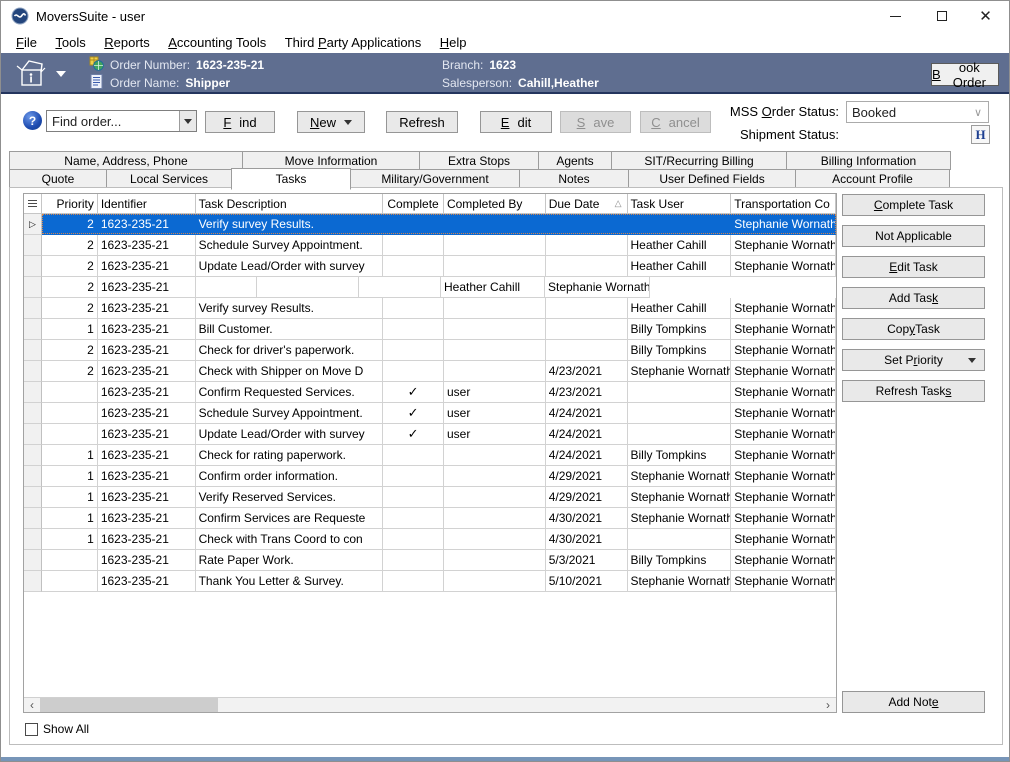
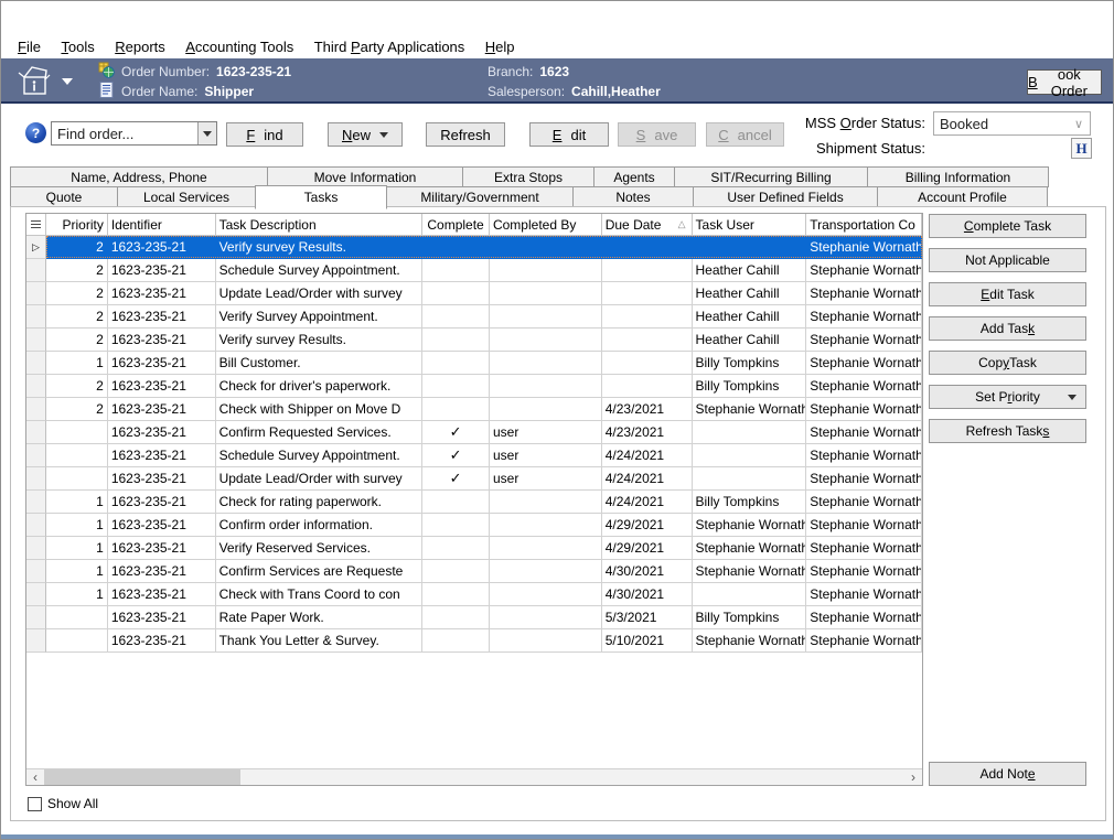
- MoversSuite - user
- ✕
  File Tools Reports Accounting Tools Third Party Applications Help
  Order Number:
  1623-235-21
  Order Name:
  Shipper
  Branch:
  1623
  Salesperson:
  Cahill,Heather
  B
  ook Order
  ?
  Find order...
  F
  ind
  New
  Refresh
  E
  dit
  S
  ave
  C
  ancel
  MSS Order Status:
  Booked
  ∨
  Shipment Status:
  H
  Name, Address, Phone
  Move Information
  Extra Stops
  Agents
  SIT/Recurring Billing
  Billing Information
  Quote
  Local Services
  Tasks
  Military/Government
  Notes
  User Defined Fields
  Account Profile
  Priority
  Identifier
  Task Description
  Complete
  Completed By
  Due Date
  △
  Task User
  Transportation Co
  ▷
  2
  1623-235-21
  Verify survey Results.
  Stephanie Wornath
  2
  1623-235-21
  Schedule Survey Appointment.
  Heather Cahill
  Stephanie Wornath
  2
  1623-235-21
  Update Lead/Order with survey
  Heather Cahill
  Stephanie Wornath
  2
  1623-235-21
+ Verify Survey Appointment.
  Heather Cahill
  Stephanie Wornath
  2
  1623-235-21
  Verify survey Results.
  Heather Cahill
  Stephanie Wornath
  1
  1623-235-21
  Bill Customer.
  Billy Tompkins
  Stephanie Wornath
  2
  1623-235-21
  Check for driver's paperwork.
  Billy Tompkins
  Stephanie Wornath
  2
  1623-235-21
  Check with Shipper on Move D
  4/23/2021
  Stephanie Wornath
  Stephanie Wornath
  1623-235-21
  Confirm Requested Services.
  ✓
  user
  4/23/2021
  Stephanie Wornath
  1623-235-21
  Schedule Survey Appointment.
  ✓
  user
  4/24/2021
  Stephanie Wornath
  1623-235-21
  Update Lead/Order with survey
  ✓
  user
  4/24/2021
  Stephanie Wornath
  1
  1623-235-21
  Check for rating paperwork.
  4/24/2021
  Billy Tompkins
  Stephanie Wornath
  1
  1623-235-21
  Confirm order information.
  4/29/2021
  Stephanie Wornath
  Stephanie Wornath
  1
  1623-235-21
  Verify Reserved Services.
  4/29/2021
  Stephanie Wornath
  Stephanie Wornath
  1
  1623-235-21
  Confirm Services are Requeste
  4/30/2021
  Stephanie Wornath
  Stephanie Wornath
  1
  1623-235-21
  Check with Trans Coord to con
  4/30/2021
  Stephanie Wornath
  1623-235-21
  Rate Paper Work.
  5/3/2021
  Billy Tompkins
  Stephanie Wornath
  1623-235-21
  Thank You Letter & Survey.
  5/10/2021
  Stephanie Wornath
  Stephanie Wornath
  ‹
  ›
  C
  omplete Task
  Not Applicable
  E
  dit Task
  Add Tas
  k
  Cop
  y
  Task
  Set Priority
  Refresh Task
  s
  Add Not
  e
  Show All
